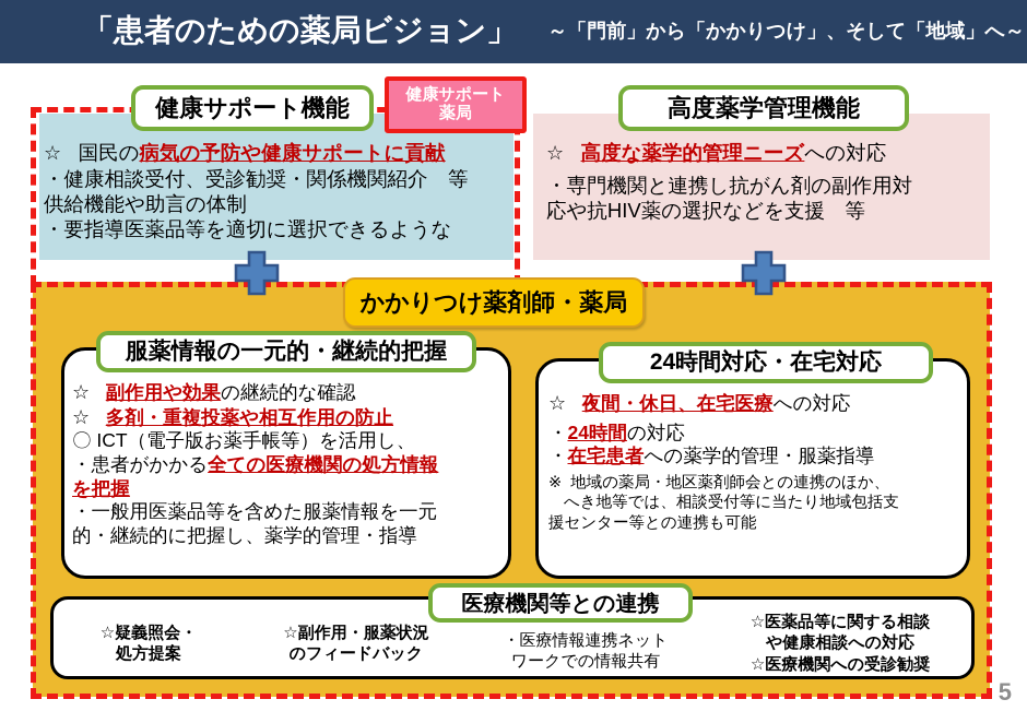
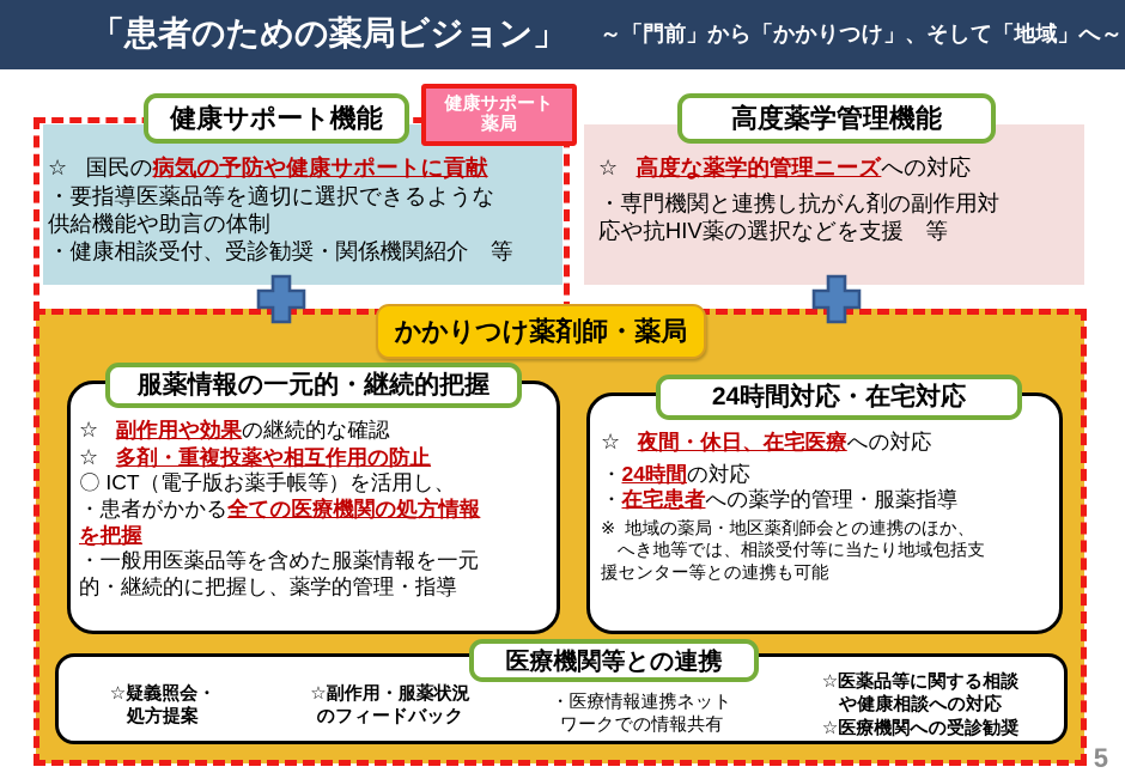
  「患者のための薬局ビジョン」
  ～「門前」から「かかりつけ」、そして「地域」へ～
  ☆ 国民の病気の予防や健康サポートに貢献
- ・健康相談受付、受診勧奨・関係機関紹介 等
+ ・要指導医薬品等を適切に選択できるような
  供給機能や助言の体制
- ・要指導医薬品等を適切に選択できるような
+ ・健康相談受付、受診勧奨・関係機関紹介 等
  ☆ 高度な薬学的管理ニーズへの対応
  ・専門機関と連携し抗がん剤の副作用対
  応や抗HIV薬の選択などを支援 等
  健康サポート機能
  高度薬学管理機能
  健康サポート
  薬局
  かかりつけ薬剤師・薬局
  服薬情報の一元的・継続的把握
  ☆ 副作用や効果の継続的な確認
  ☆ 多剤・重複投薬や相互作用の防止
  〇 ICT（電子版お薬手帳等）を活用し、
  ・患者がかかる全ての医療機関の処方情報
  を把握
  ・一般用医薬品等を含めた服薬情報を一元
  的・継続的に把握し、薬学的管理・指導
  24時間対応・在宅対応
  ☆ 夜間・休日、在宅医療への対応
  ・24時間の対応
  ・在宅患者への薬学的管理・服薬指導
  ※ 地域の薬局・地区薬剤師会との連携のほか、
  へき地等では、相談受付等に当たり地域包括支
  援センター等との連携も可能
  ☆疑義照会・
  処方提案
  ☆副作用・服薬状況
  のフィードバック
  ・医療情報連携ネット
  ワークでの情報共有
  ☆医薬品等に関する相談
  や健康相談への対応
  ☆医療機関への受診勧奨
  医療機関等との連携
  5
